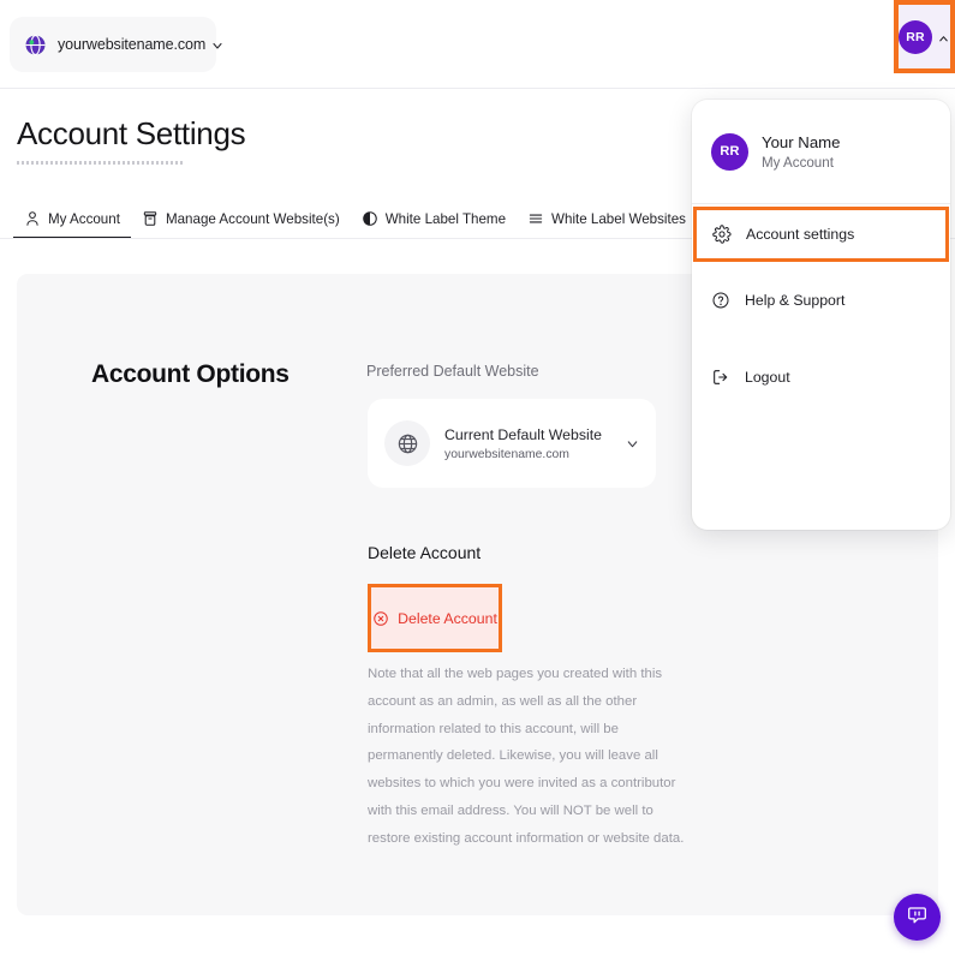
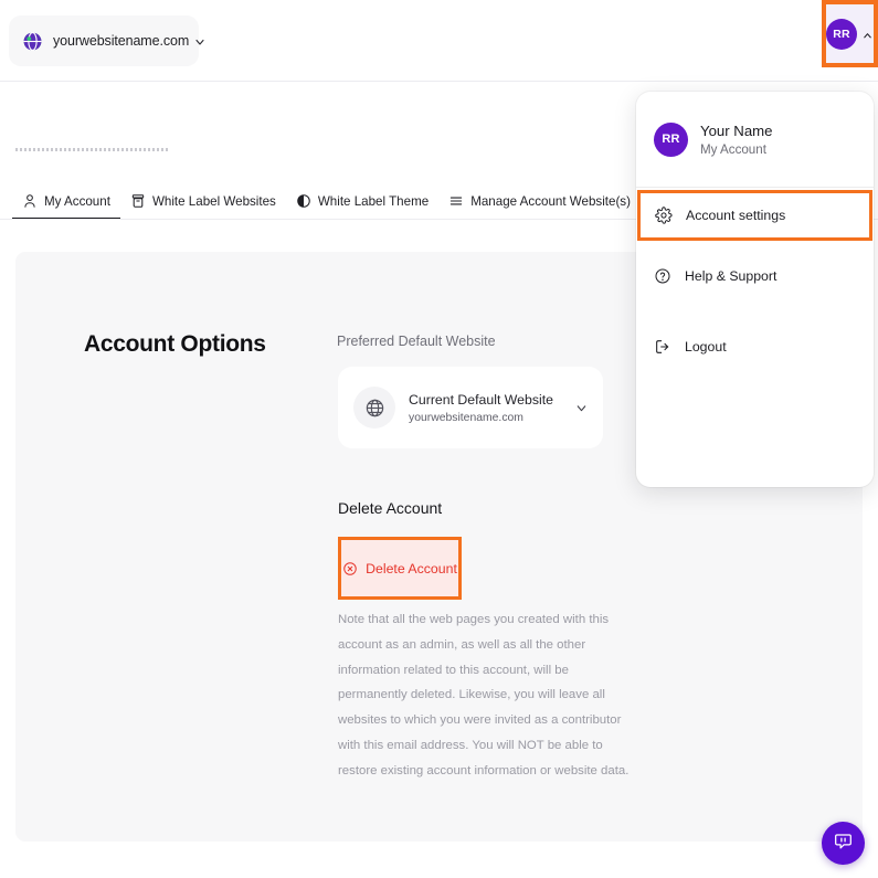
  yourwebsitename.com
  RR
- Account Settings
  My Account
- Manage Account Website(s)
+ White Label Websites
  White Label Theme
- White Label Websites
+ Manage Account Website(s)
  Account Options
  Preferred Default Website
  Current Default Website
  yourwebsitename.com
  Delete Account
  Delete Account
- Note that all the web pages you created with this account as an admin, as well as all the other information related to this account, will be permanently deleted. Likewise, you will leave all websites to which you were invited as a contributor with this email address. You will NOT be well to restore existing account information or website data.
+ Note that all the web pages you created with this account as an admin, as well as all the other information related to this account, will be permanently deleted. Likewise, you will leave all websites to which you were invited as a contributor with this email address. You will NOT be able to restore existing account information or website data.
  RR
  Your Name
  My Account
  Account settings
  Help & Support
  Logout
